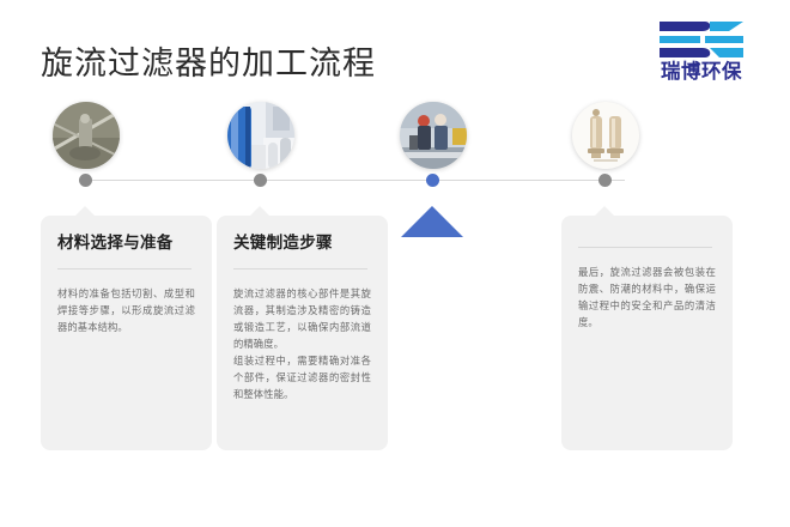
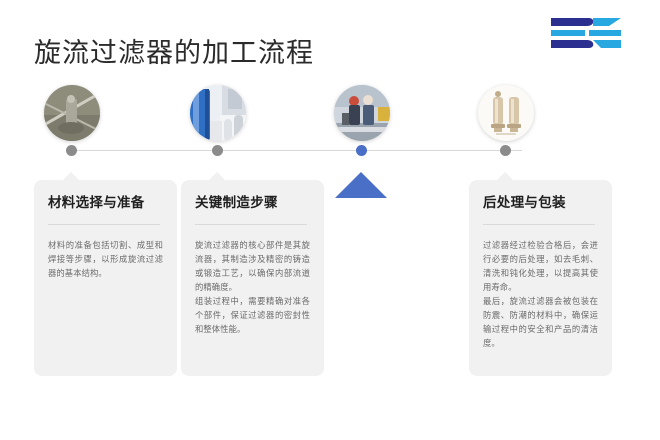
  旋流过滤器的加工流程
- 瑞博环保
  材料选择与准备
  材料的准备包括切割、成型和焊接等步骤，以形成旋流过滤器的基本结构。
  关键制造步骤
  旋流过滤器的核心部件是其旋流器，其制造涉及精密的铸造或锻造工艺，以确保内部流道的精确度。
  组装过程中，需要精确对准各个部件，保证过滤器的密封性和整体性能。
+ 后处理与包装
+ 过滤器经过检验合格后，会进行必要的后处理，如去毛刺、清洗和钝化处理，以提高其使用寿命。
  最后，旋流过滤器会被包装在防震、防潮的材料中，确保运输过程中的安全和产品的清洁度。
